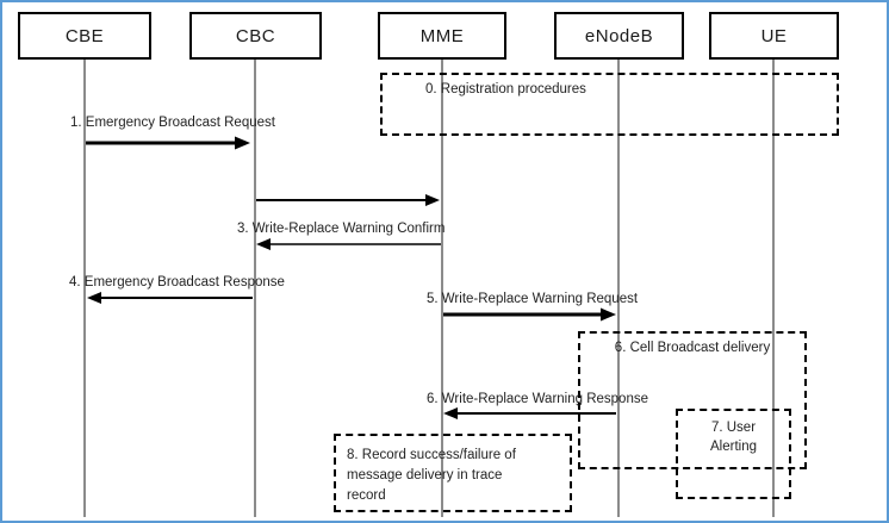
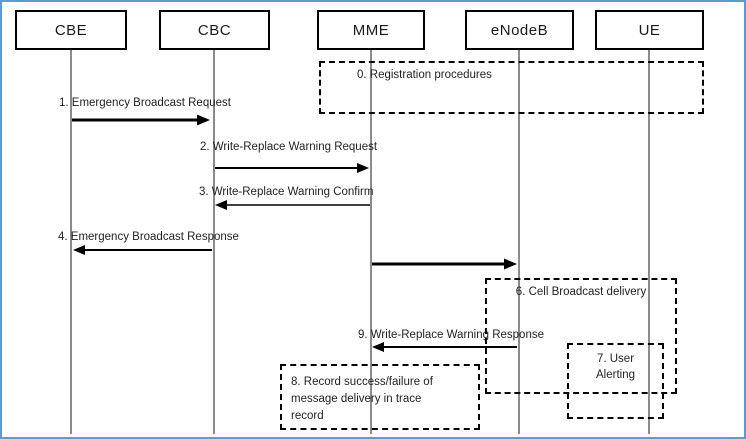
  CBE
  CBC
  MME
  eNodeB
  UE
  0. Registration procedures
  6. Cell Broadcast delivery
  7. User
  Alerting
  8. Record success/failure of
  message delivery in trace
  record
  1. Emergency Broadcast Request
+ 2. Write-Replace Warning Request
  3. Write-Replace Warning Confirm
  4. Emergency Broadcast Response
- 5. Write-Replace Warning Request
- 6. Write-Replace Warning Response
+ 9. Write-Replace Warning Response
